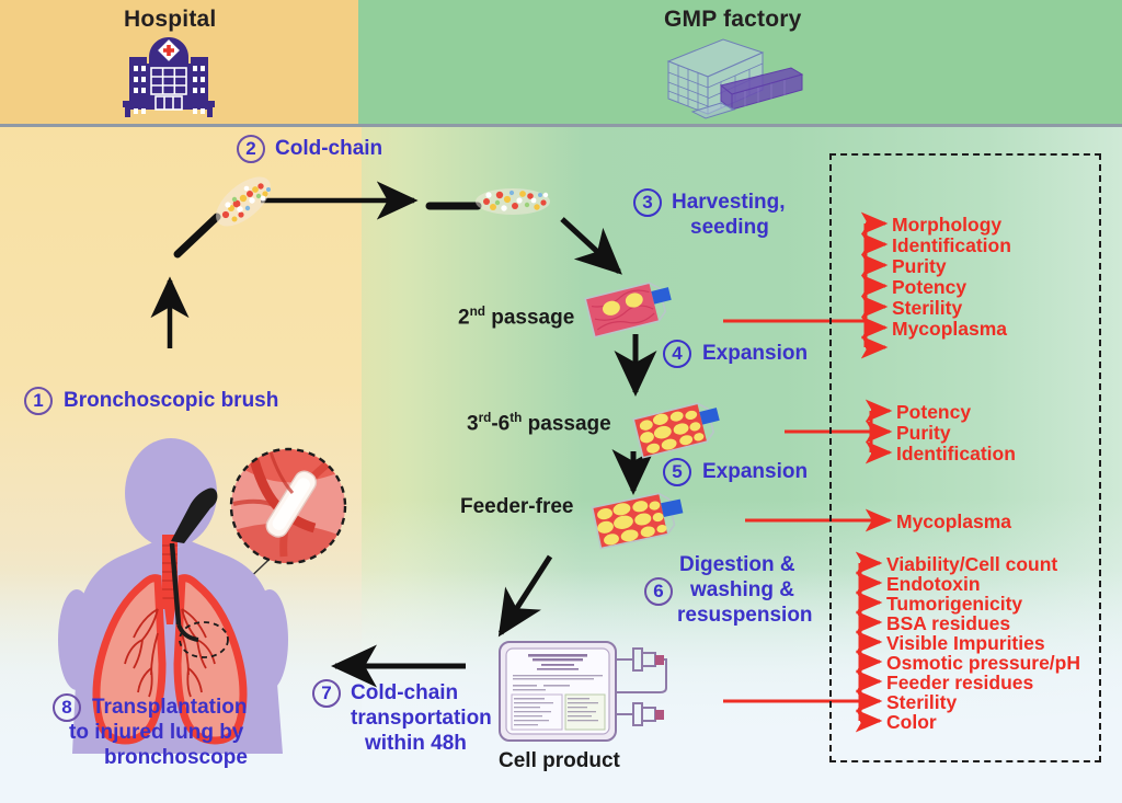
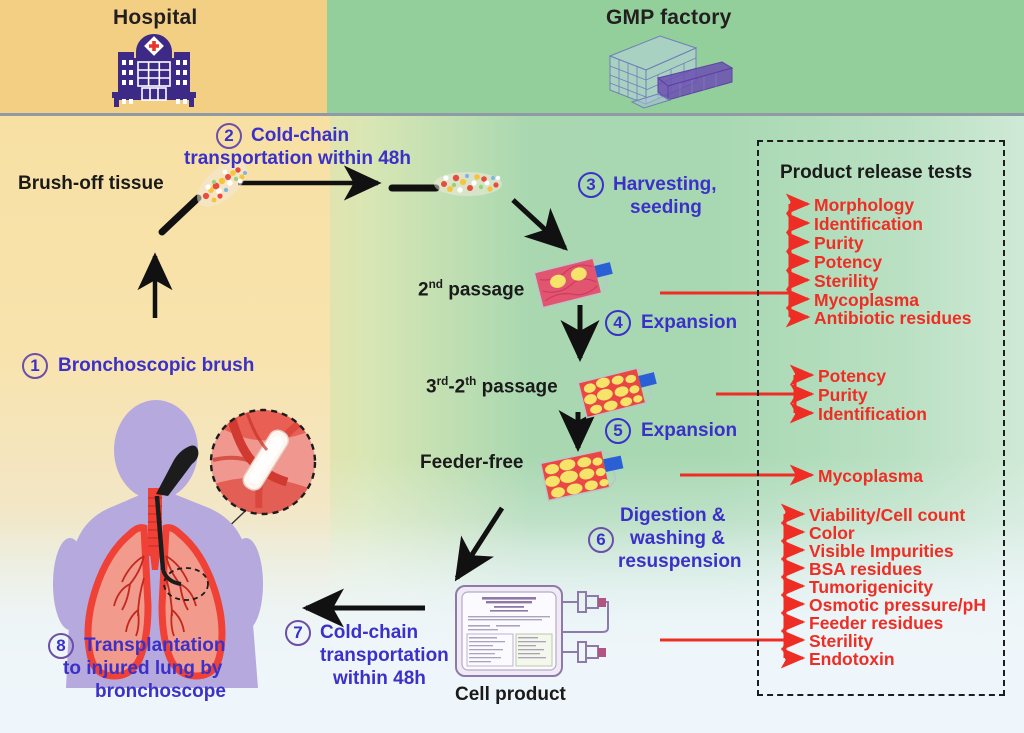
  Hospital
  GMP factory
+ Product release tests
  Morphology
  Identification
  Purity
  Potency
  Sterility
  Mycoplasma
+ Antibiotic residues
  Potency
  Purity
  Identification
  Mycoplasma
  Viability/Cell count
- Endotoxin
+ Color
- Tumorigenicity
+ Visible Impurities
  BSA residues
- Visible Impurities
+ Tumorigenicity
  Osmotic pressure/pH
  Feeder residues
  Sterility
- Color
+ Endotoxin
  1
  Bronchoscopic brush
+ Brush-off tissue
  2
  Cold-chain
+ transportation within 48h
  3
  Harvesting,
  seeding
  2nd passage
  4
  Expansion
- 3rd-6th passage
+ 3rd-2th passage
  5
  Expansion
  Feeder-free
  6
  Digestion &
  washing &
  resuspension
  7
  Cold-chain
  transportation
  within 48h
  8
  Transplantation
  to injured lung by
  bronchoscope
  Cell product
